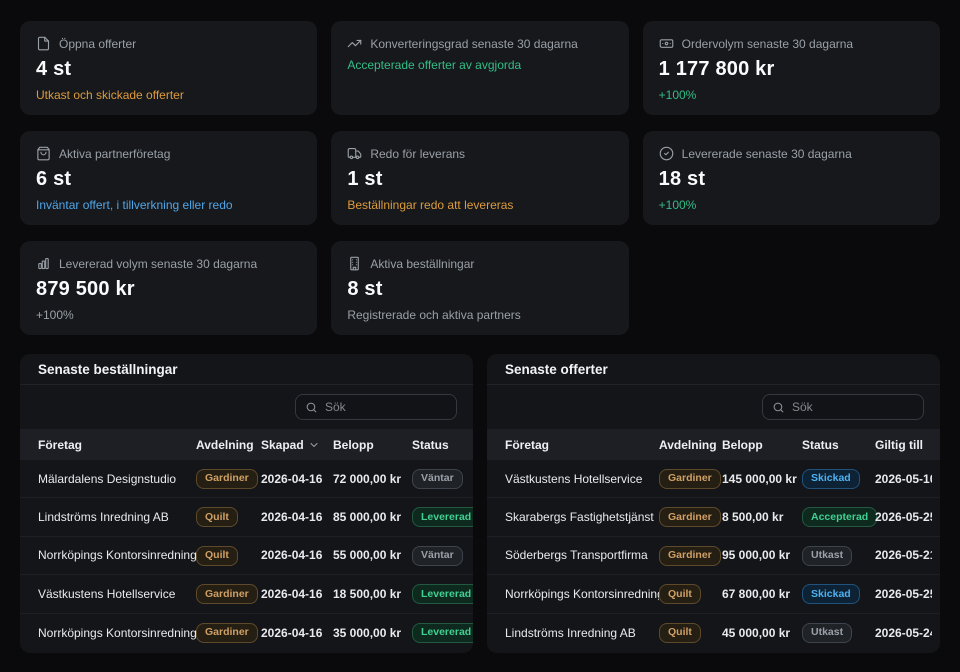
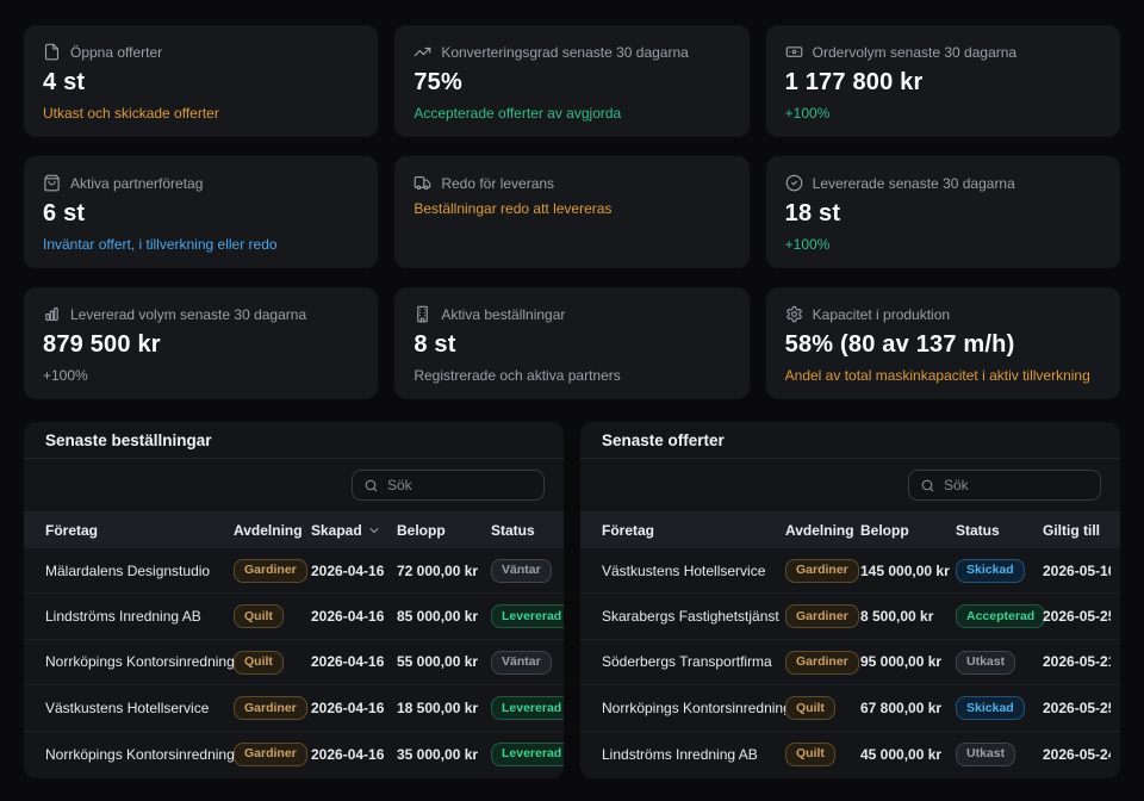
  Öppna offerter
  4 st
  Utkast och skickade offerter
  Konverteringsgrad senaste 30 dagarna
+ 75%
  Accepterade offerter av avgjorda
  Ordervolym senaste 30 dagarna
  1 177 800 kr
  +100%
  Aktiva partnerföretag
  6 st
  Inväntar offert, i tillverkning eller redo
  Redo för leverans
- 1 st
  Beställningar redo att levereras
  Levererade senaste 30 dagarna
  18 st
  +100%
  Levererad volym senaste 30 dagarna
  879 500 kr
  +100%
  Aktiva beställningar
  8 st
  Registrerade och aktiva partners
+ Kapacitet i produktion
+ 58% (80 av 137 m/h)
+ Andel av total maskinkapacitet i aktiv tillverkning
  Senaste beställningar
  Sök
  Företag
  Avdelning
  Skapad
  Belopp
  Status
  Mälardalens Designstudio
  Gardiner
  2026-04-16
  72 000,00 kr
  Väntar
  Lindströms Inredning AB
  Quilt
  2026-04-16
  85 000,00 kr
  Levererad
  Norrköpings Kontorsinredning
  Quilt
  2026-04-16
  55 000,00 kr
  Väntar
  Västkustens Hotellservice
  Gardiner
  2026-04-16
  18 500,00 kr
  Levererad
  Norrköpings Kontorsinredning
  Gardiner
  2026-04-16
  35 000,00 kr
  Levererad
  Senaste offerter
  Sök
  Företag
  Avdelning
  Belopp
  Status
  Giltig till
  Västkustens Hotellservice
  Gardiner
  145 000,00 kr
  Skickad
  2026-05-1
  Skarabergs Fastighetstjänst
  Gardiner
  8 500,00 kr
  Accepterad
  2026-05-2
  Söderbergs Transportfirma
  Gardiner
  95 000,00 kr
  Utkast
  2026-05-2
  Norrköpings Kontorsinrednin
  Quilt
  67 800,00 kr
  Skickad
  2026-05-2
  Lindströms Inredning AB
  Quilt
  45 000,00 kr
  Utkast
  2026-05-2
